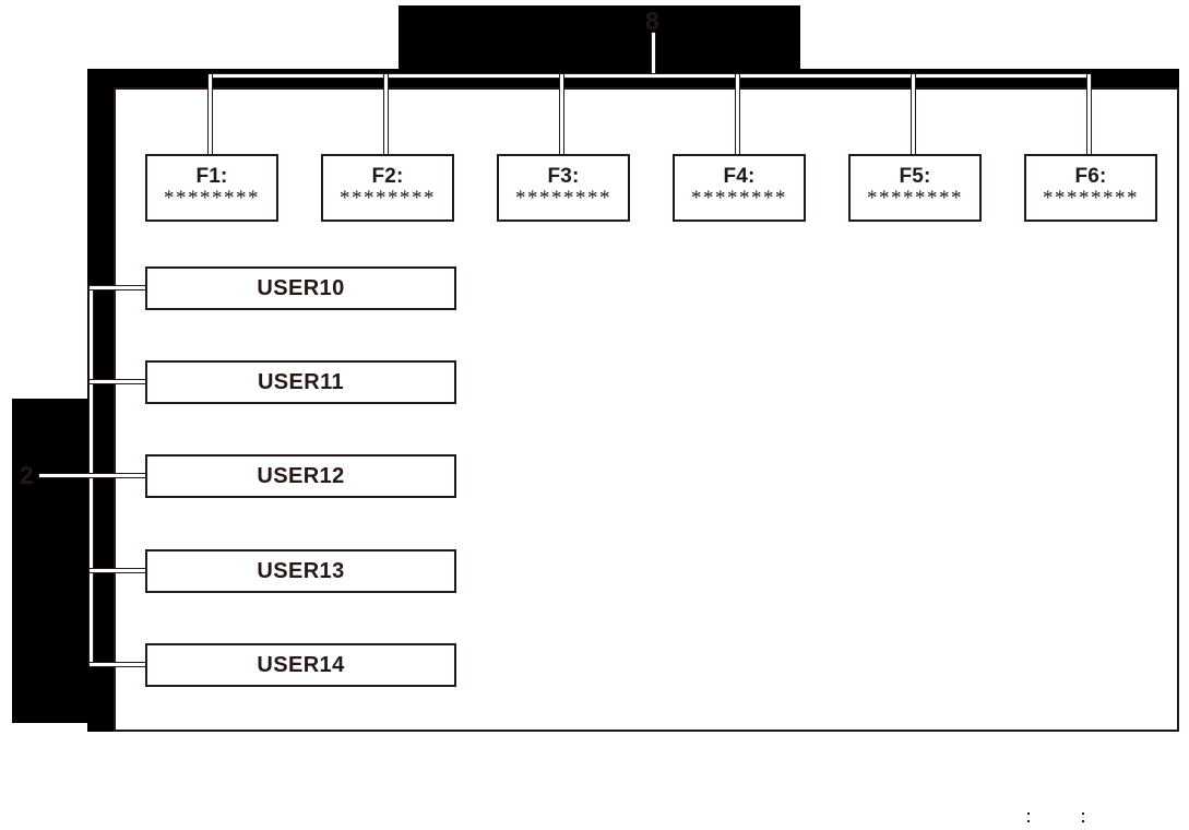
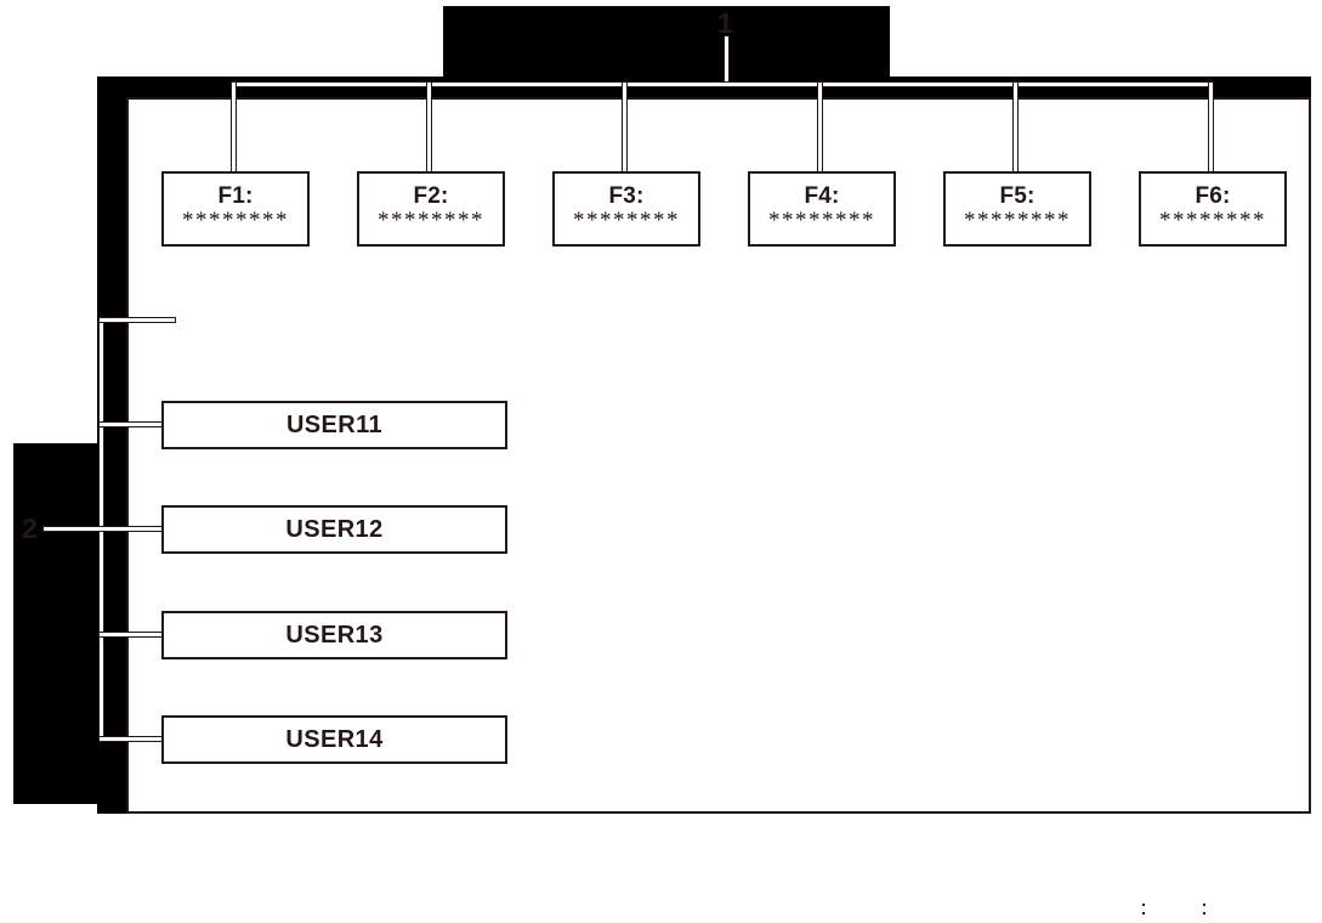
  F1:
  ********
  F2:
  ********
  F3:
  ********
  F4:
  ********
  F5:
  ********
  F6:
  ********
- USER10
  USER11
  USER12
  USER13
  USER14
- 8
+ 1
  2
